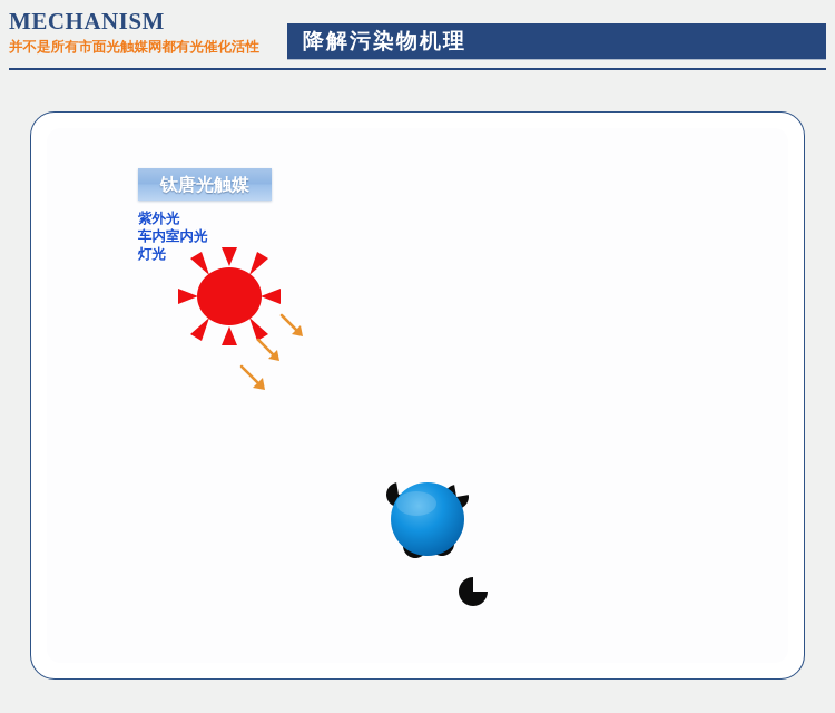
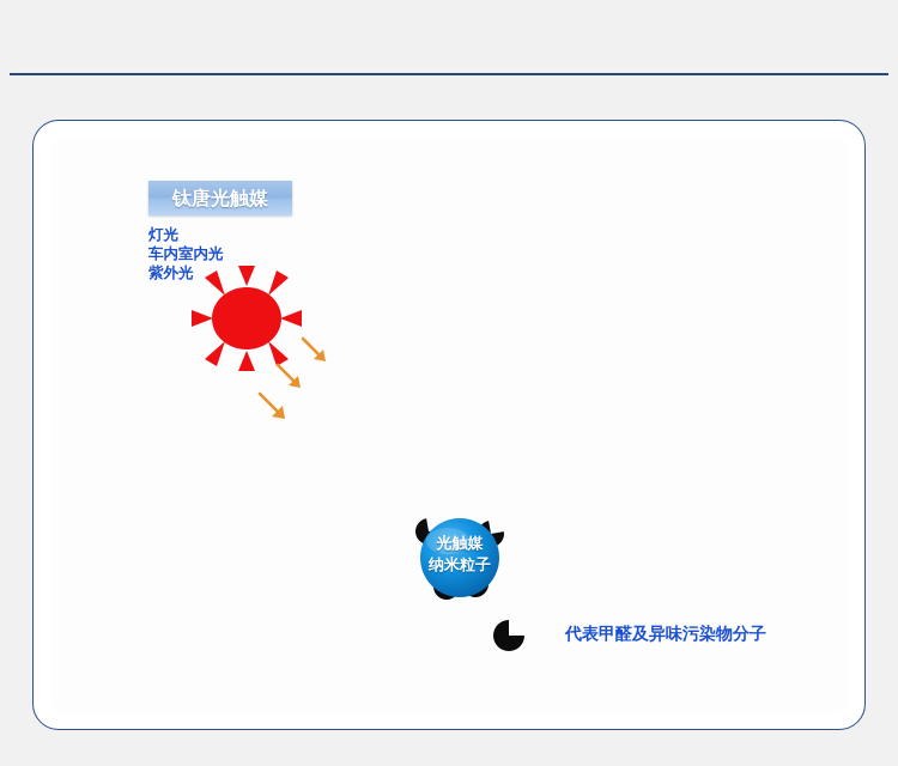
- MECHANISM
- 并不是所有市面光触媒网都有光催化活性
- 降解污染物机理
  钛唐光触媒
- 紫外光
+ 灯光
  车内室内光
- 灯光
+ 紫外光
+ 光触媒
+ 纳米粒子
+ 代表甲醛及异味污染物分子
